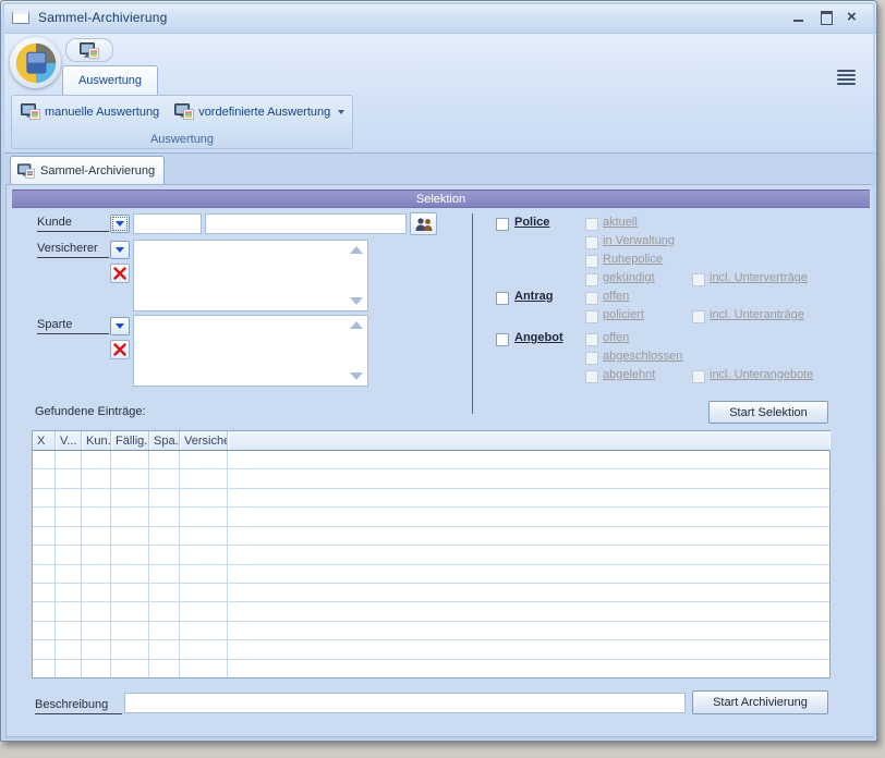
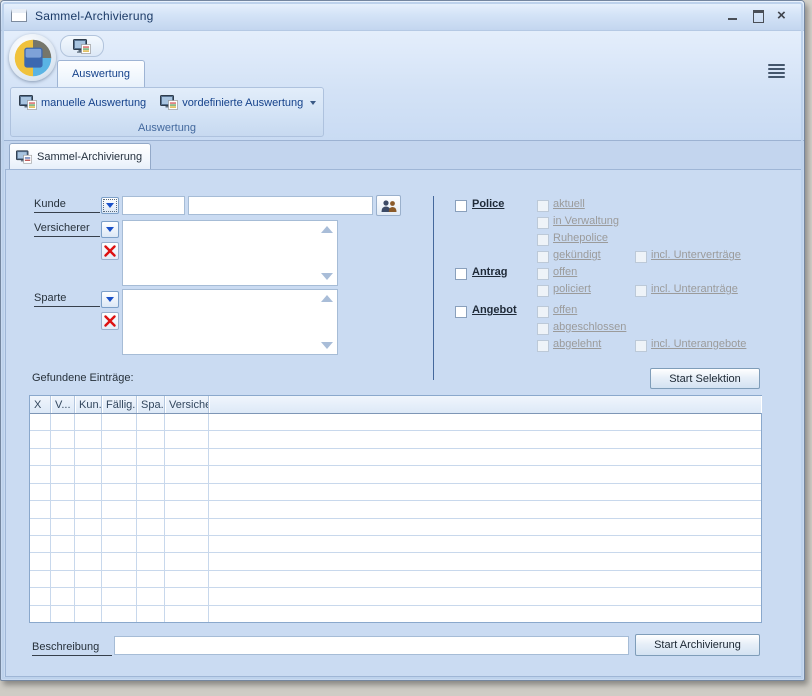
  Sammel-Archivierung
  ×
  Auswertung
  manuelle Auswertung
  vordefinierte Auswertung
  Auswertung
  Sammel-Archivierung
- Selektion
  Kunde
  Versicherer
  Sparte
  Police
  aktuell
  in Verwaltung
  Ruhepolice
  gekündigt
  incl. Unterverträge
  Antrag
  offen
  policiert
  incl. Unteranträge
  Angebot
  offen
  abgeschlossen
  abgelehnt
  incl. Unterangebote
  Start Selektion
  Gefundene Einträge:
  X
  V...
  Fällig..
  Versiche
  Beschreibung
  Start Archivierung
